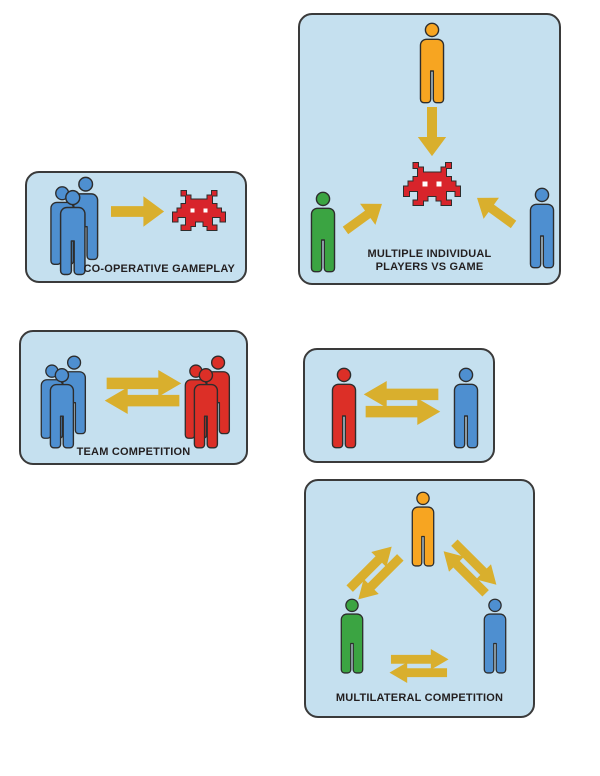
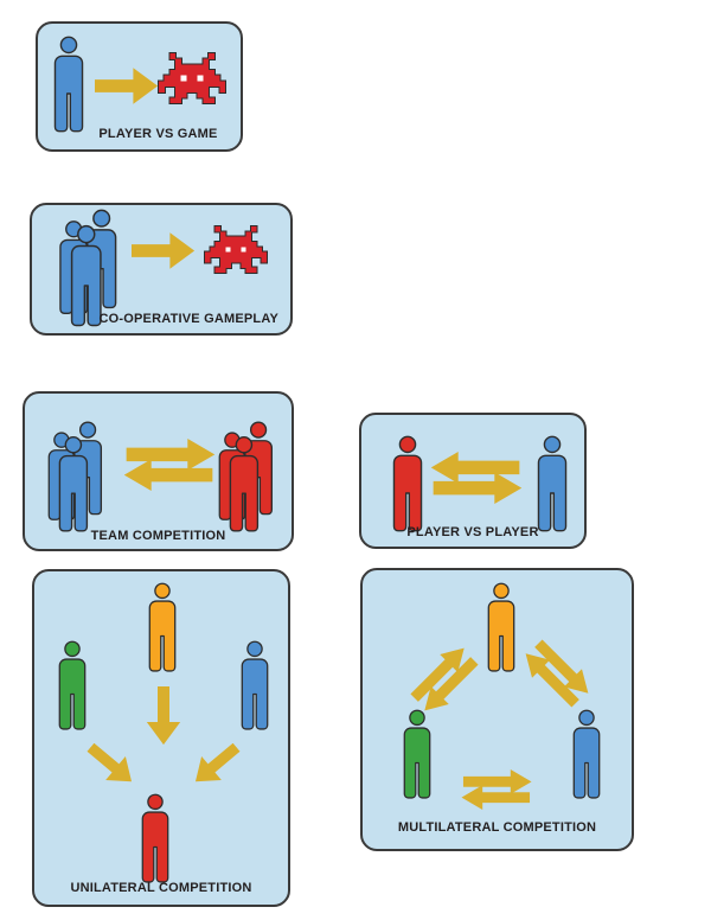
+ PLAYER VS GAME
  CO-OPERATIVE GAMEPLAY
- MULTIPLE INDIVIDUAL
- PLAYERS VS GAME
  TEAM COMPETITION
+ PLAYER VS PLAYER
+ UNILATERAL COMPETITION
  MULTILATERAL COMPETITION
